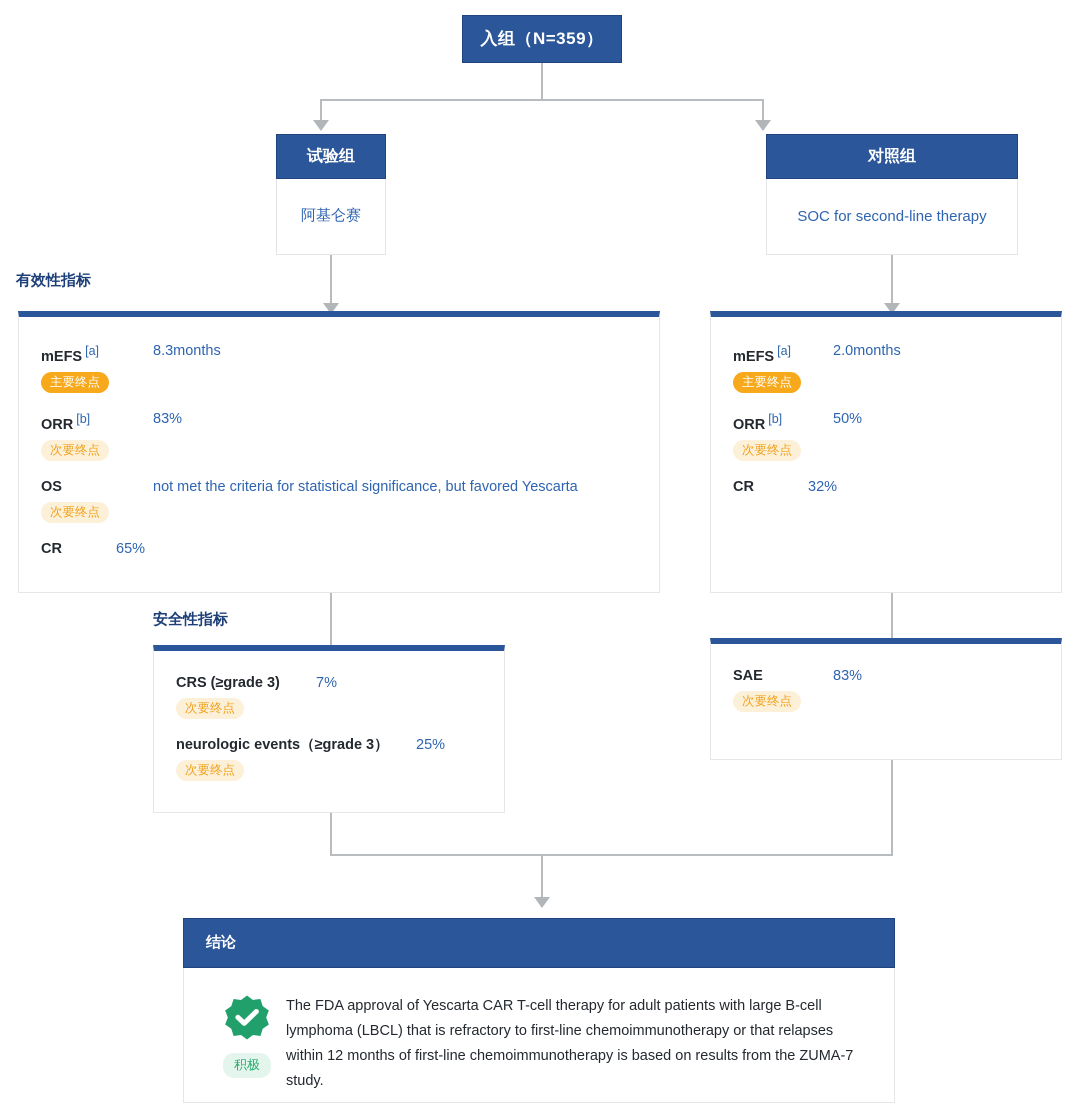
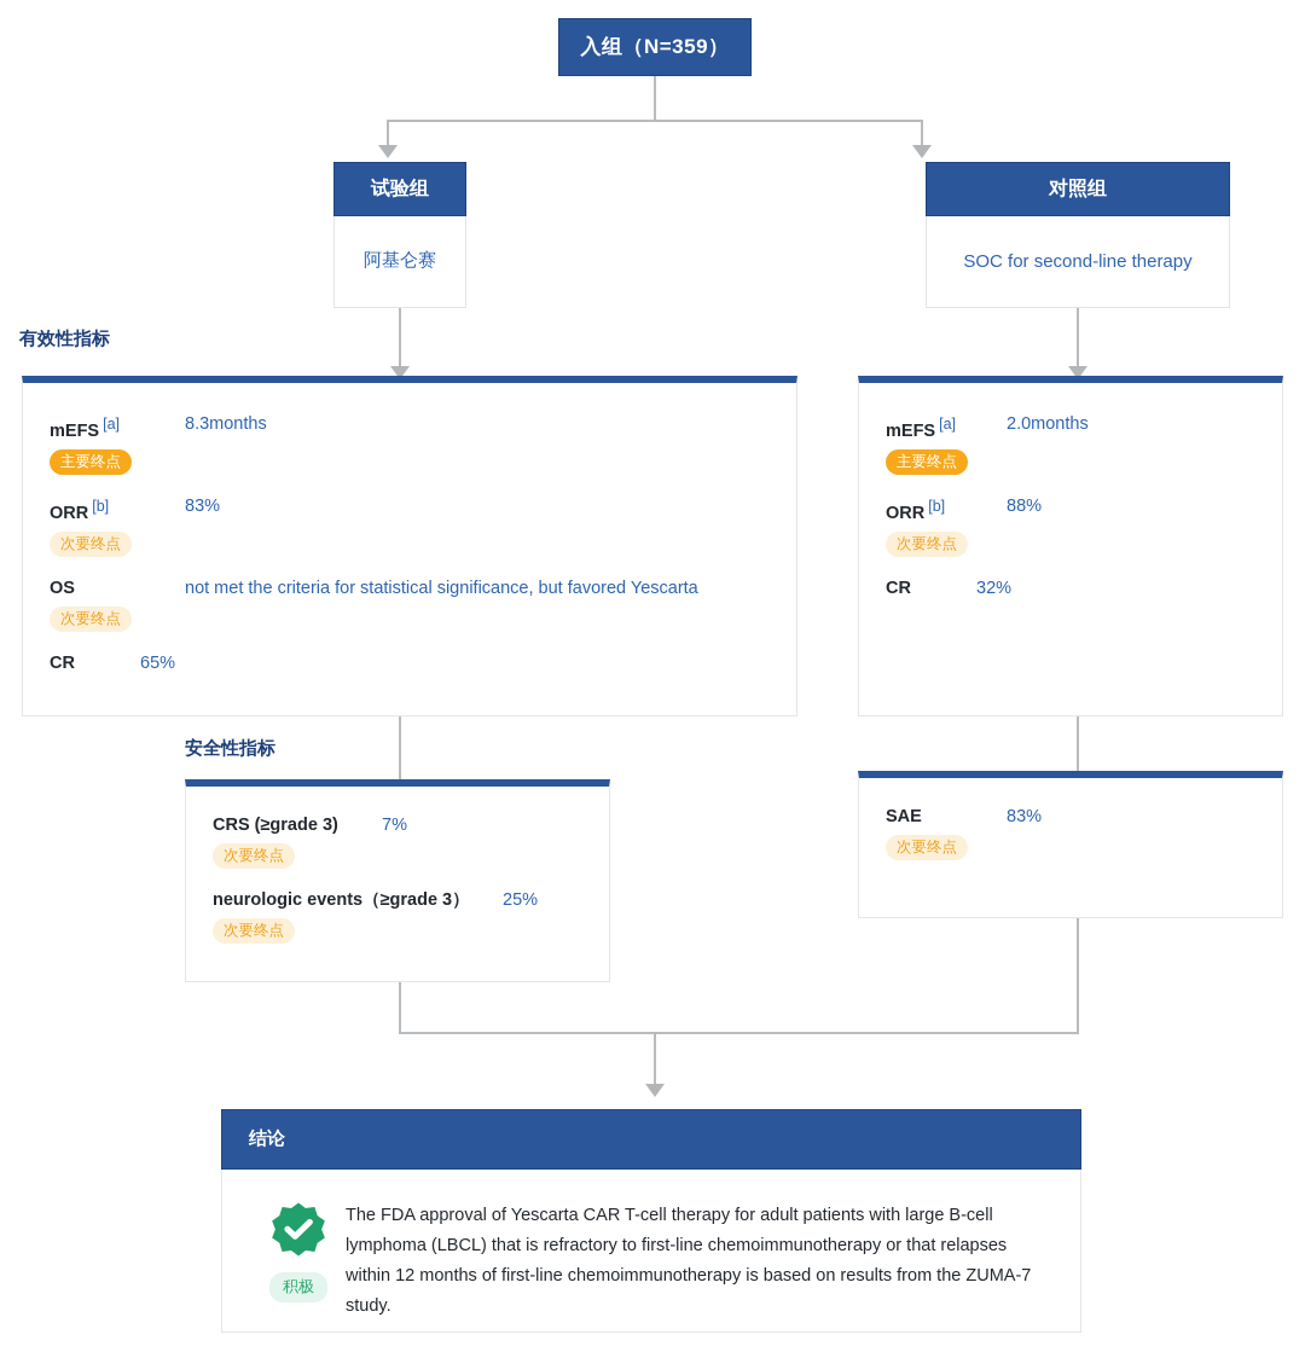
  入组（N=359）
  试验组
  阿基仑赛
  对照组
  SOC for second-line therapy
  有效性指标
  mEFS [a]
  主要终点
  8.3months
  ORR [b]
  次要终点
  83%
  OS
  次要终点
  not met the criteria for statistical significance, but favored Yescarta
  CR
  65%
  mEFS [a]
  主要终点
  2.0months
  ORR [b]
  次要终点
- 50%
+ 88%
  CR
  32%
  安全性指标
  CRS (≥grade 3)
  次要终点
  7%
  neurologic events（≥grade 3）
  次要终点
  25%
  SAE
  次要终点
  83%
  结论
  积极
  The FDA approval of Yescarta CAR T-cell therapy for adult patients with large B-cell lymphoma (LBCL) that is refractory to first-line chemoimmunotherapy or that relapses within 12 months of first-line chemoimmunotherapy is based on results from the ZUMA-7 study.
